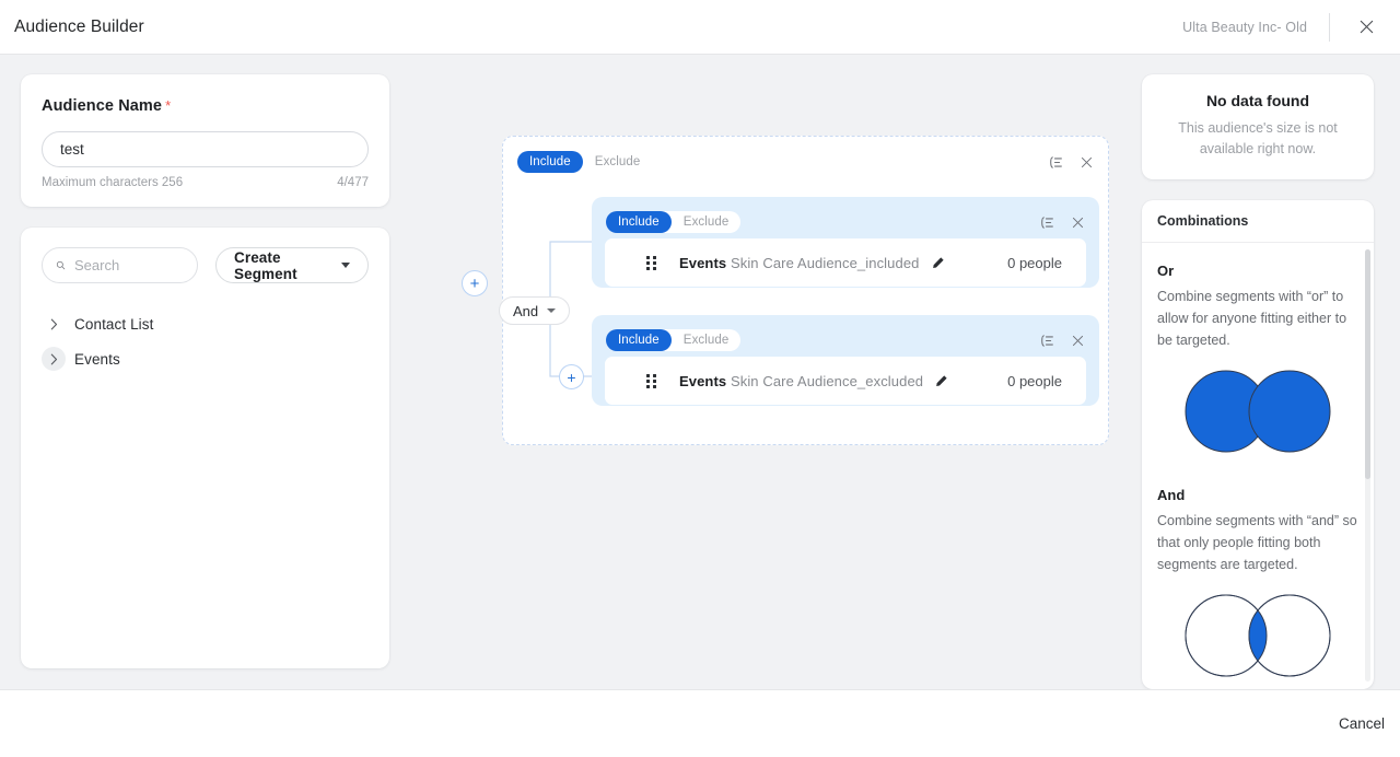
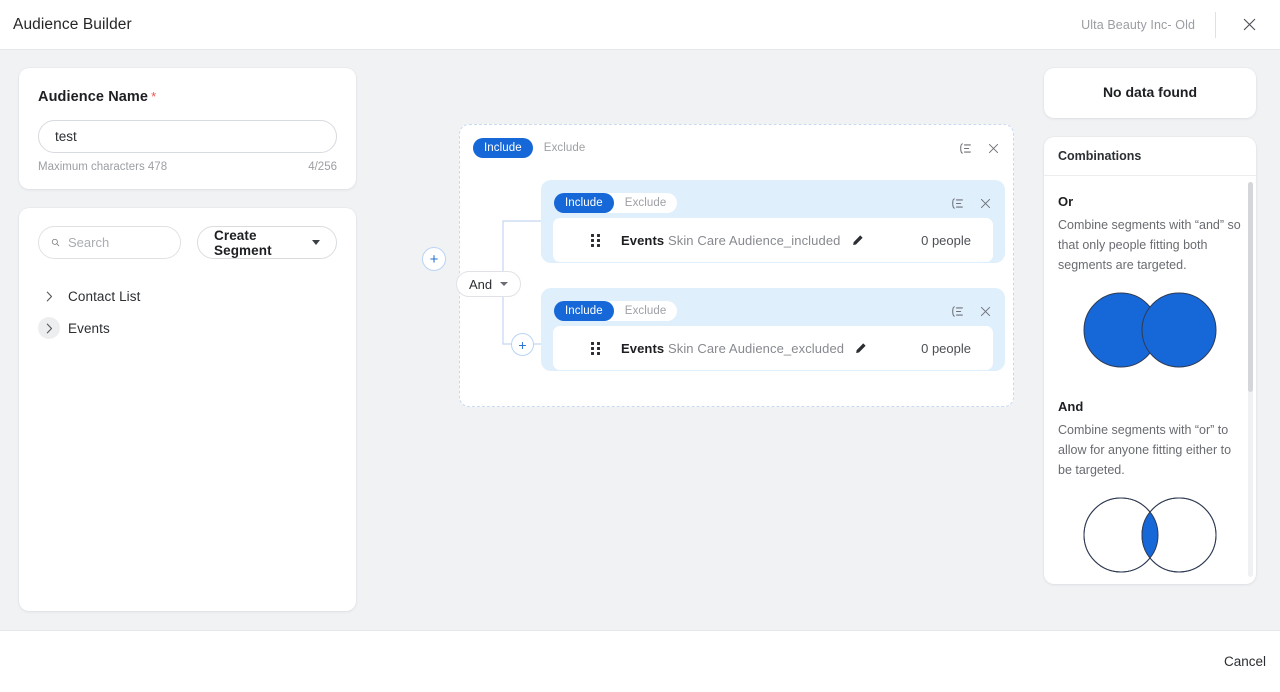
  Audience Builder
  Ulta Beauty Inc- Old
  Audience Name *
  test
- Maximum characters 256
+ Maximum characters 478
- 4/477
+ 4/256
  Search
  Create Segment
  Contact List
  Events
  +
  Include
  Exclude
  And
  +
  Include
  Exclude
  Events Skin Care Audience_included
  0 people
  Include
  Exclude
  Events Skin Care Audience_excluded
  0 people
  No data found
- This audience's size is not available right now.
  Combinations
  Or
- Combine segments with “or” to allow for anyone fitting either to be targeted.
+ Combine segments with “and” so that only people fitting both segments are targeted.
  And
- Combine segments with “and” so that only people fitting both segments are targeted.
+ Combine segments with “or” to allow for anyone fitting either to be targeted.
  Cancel
